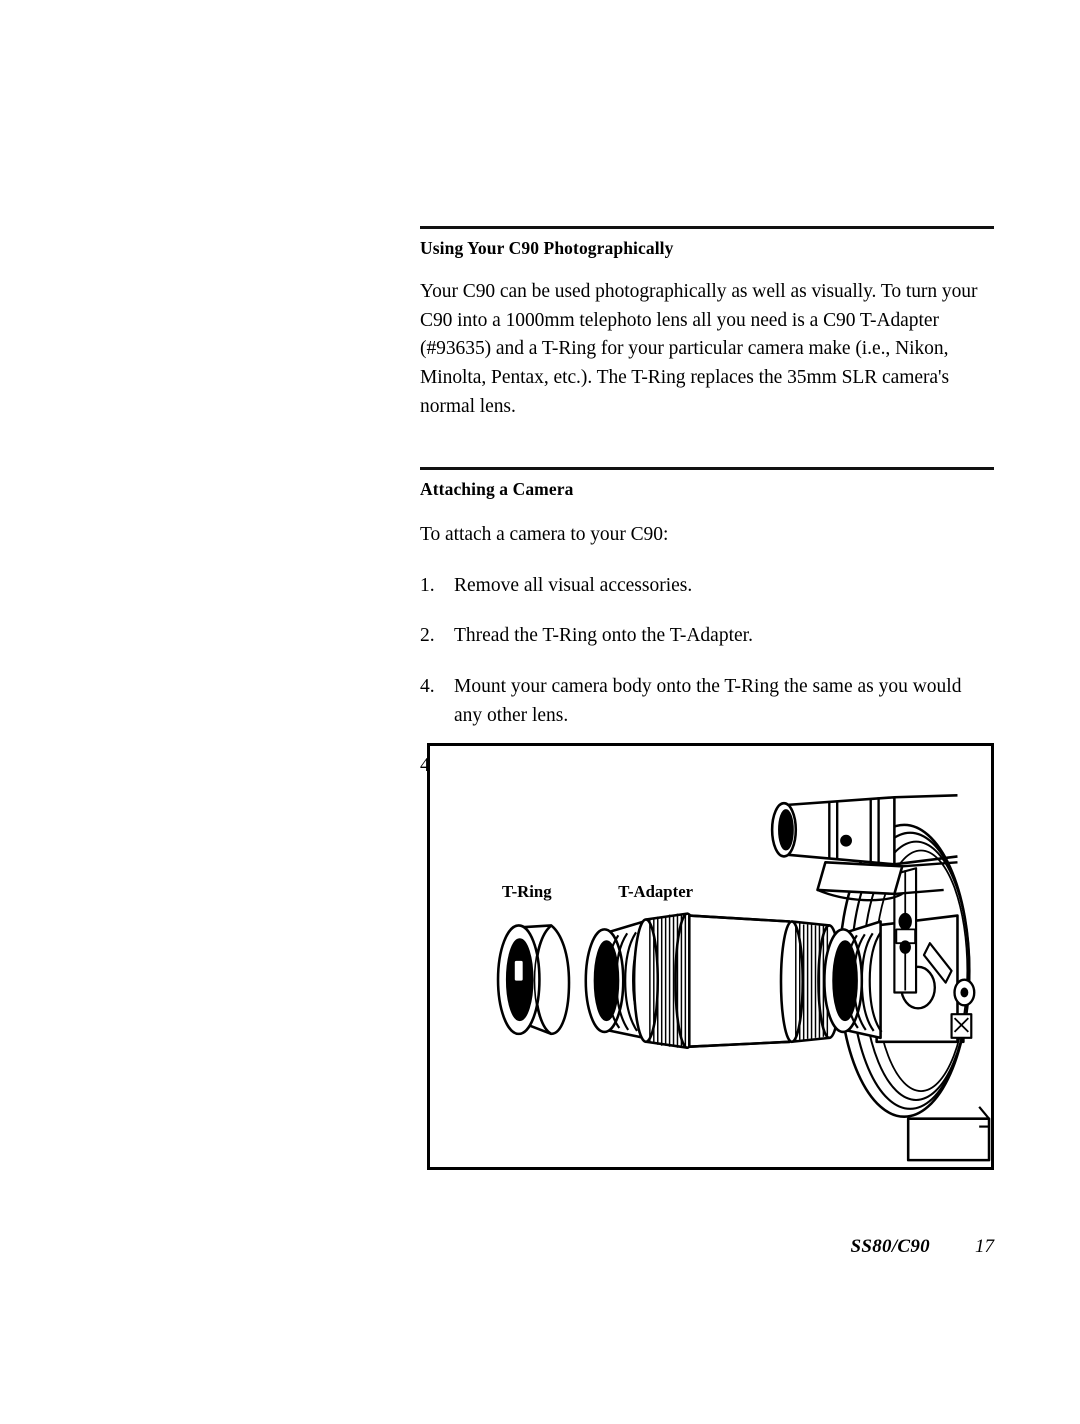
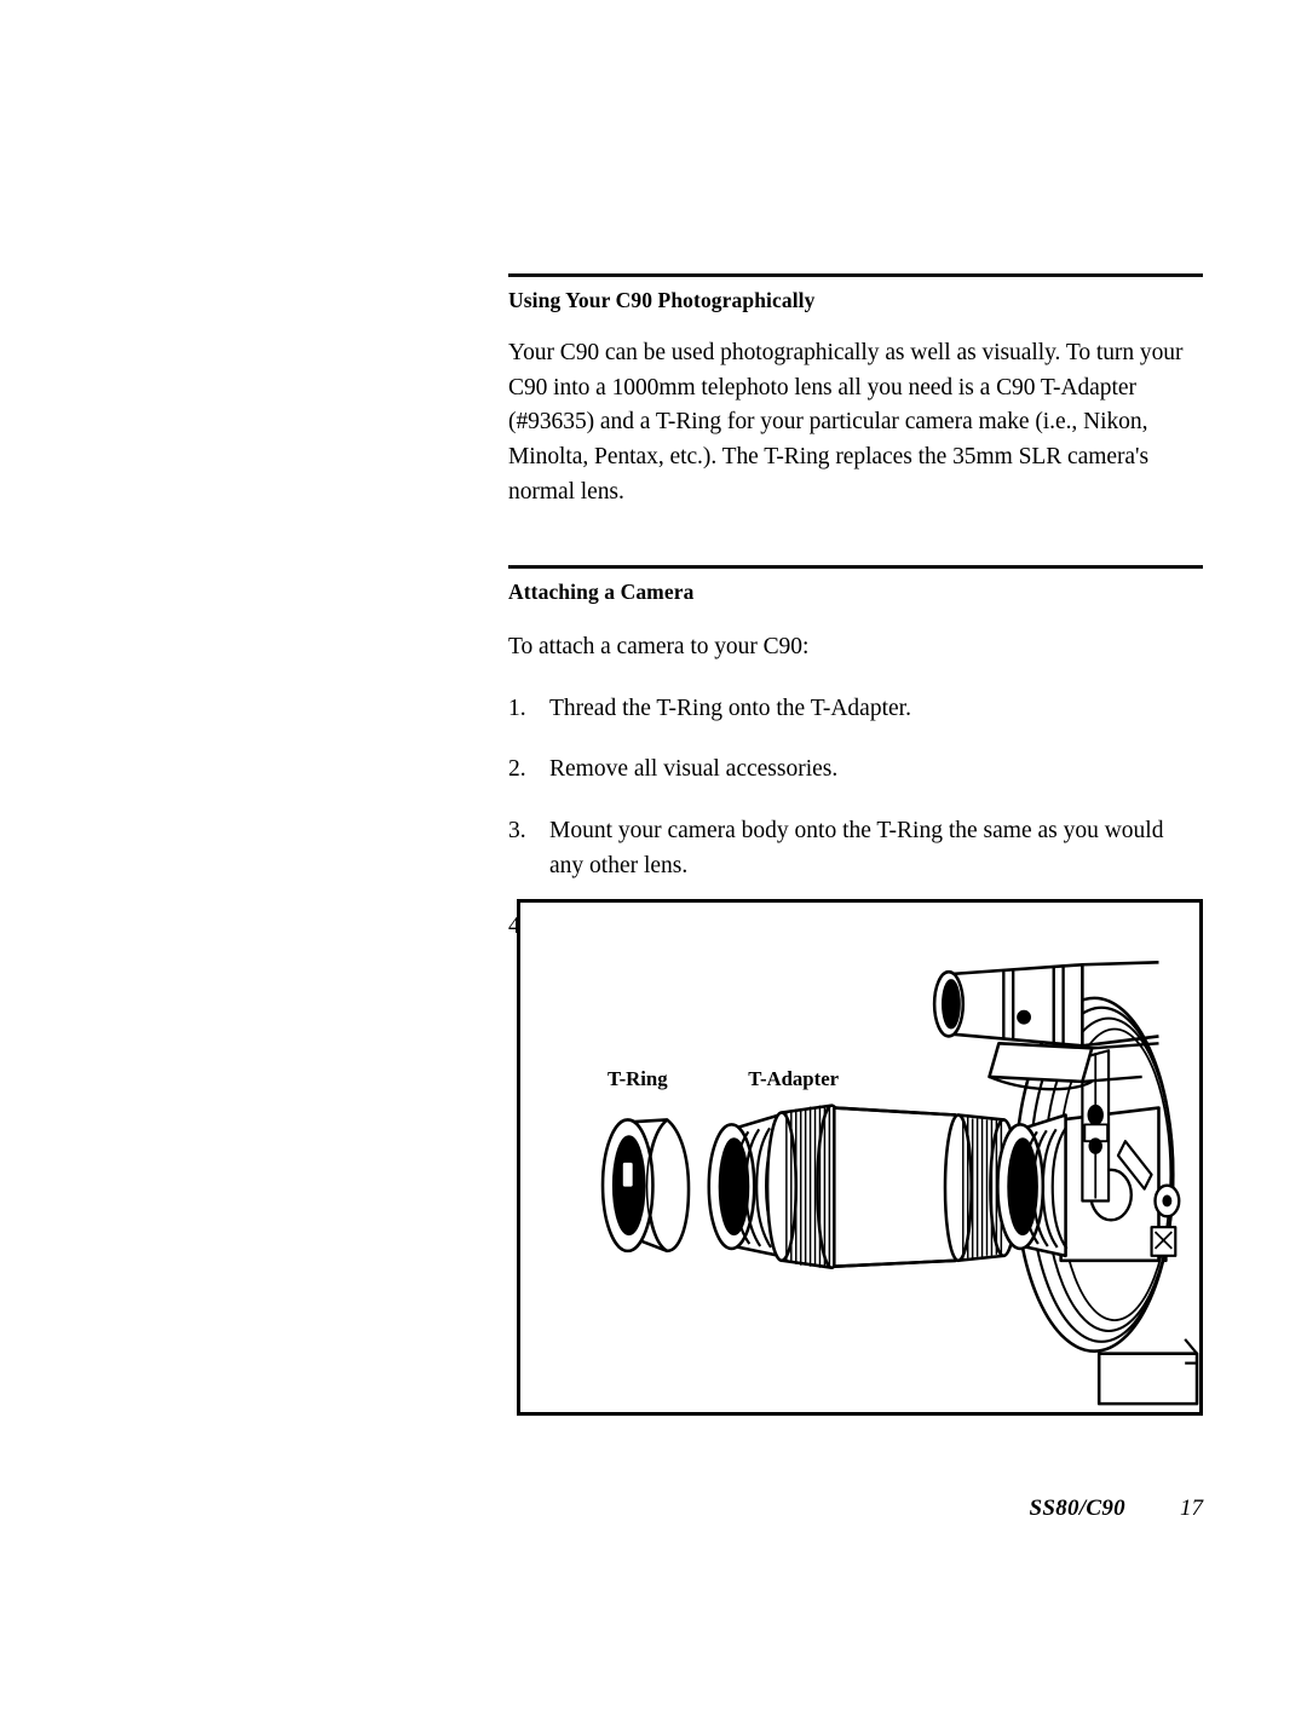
  Using Your C90 Photographically
  Your C90 can be used photographically as well as visually. To turn your C90 into a 1000mm telephoto lens all you need is a C90 T-Adapter (#93635) and a T-Ring for your particular camera make (i.e., Nikon, Minolta, Pentax, etc.). The T-Ring replaces the 35mm SLR camera's normal lens.
  Attaching a Camera
  To attach a camera to your C90:
  1.
- Remove all visual accessories.
+ Thread the T-Ring onto the T-Adapter.
  2.
- Thread the T-Ring onto the T-Adapter.
+ Remove all visual accessories.
- 4.
+ 3.
  Mount your camera body onto the T-Ring the same as you would any other lens.
  T-Ring
  T-Adapter
  SS80/C90
  17
